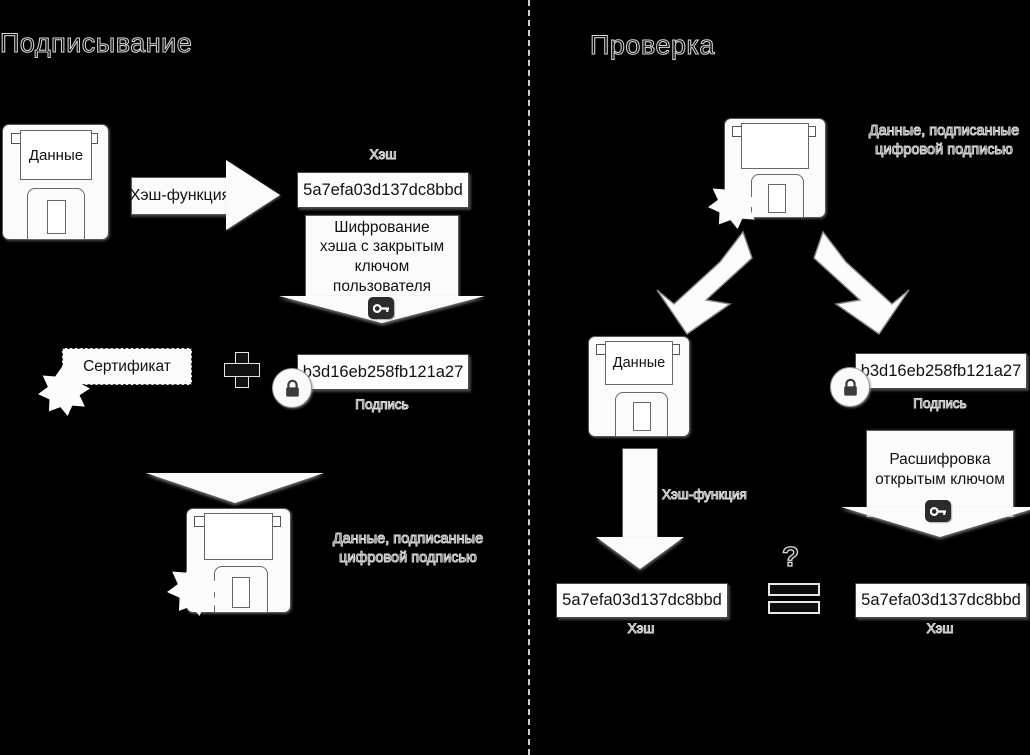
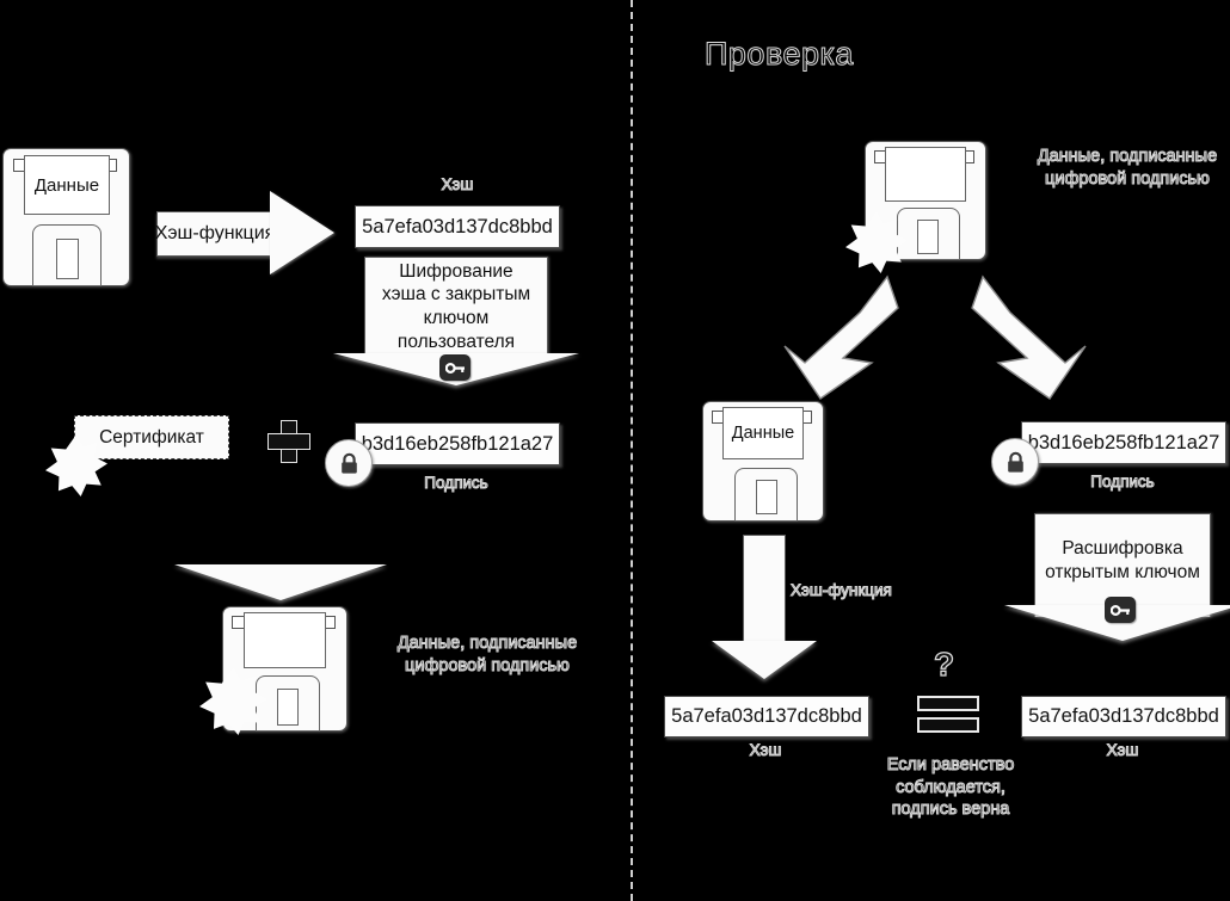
- Подписывание
  Данные
  Хэш-функция
  Хэш
  5a7efa03d137dc8bbd
  Шифрование
  хэша с закрытым
  ключом
  пользователя
  Сертификат
  b3d16eb258fb121a27
  Подпись
  Данные, подписанные
  цифровой подписью
  Проверка
  Данные, подписанные
  цифровой подписью
  Данные
  b3d16eb258fb121a27
  Подпись
  Хэш-функция
  Расшифровка
  открытым ключом
  5a7efa03d137dc8bbd
  Хэш
  5a7efa03d137dc8bbd
  Хэш
  ?
+ Если равенство
+ соблюдается,
+ подпись верна
